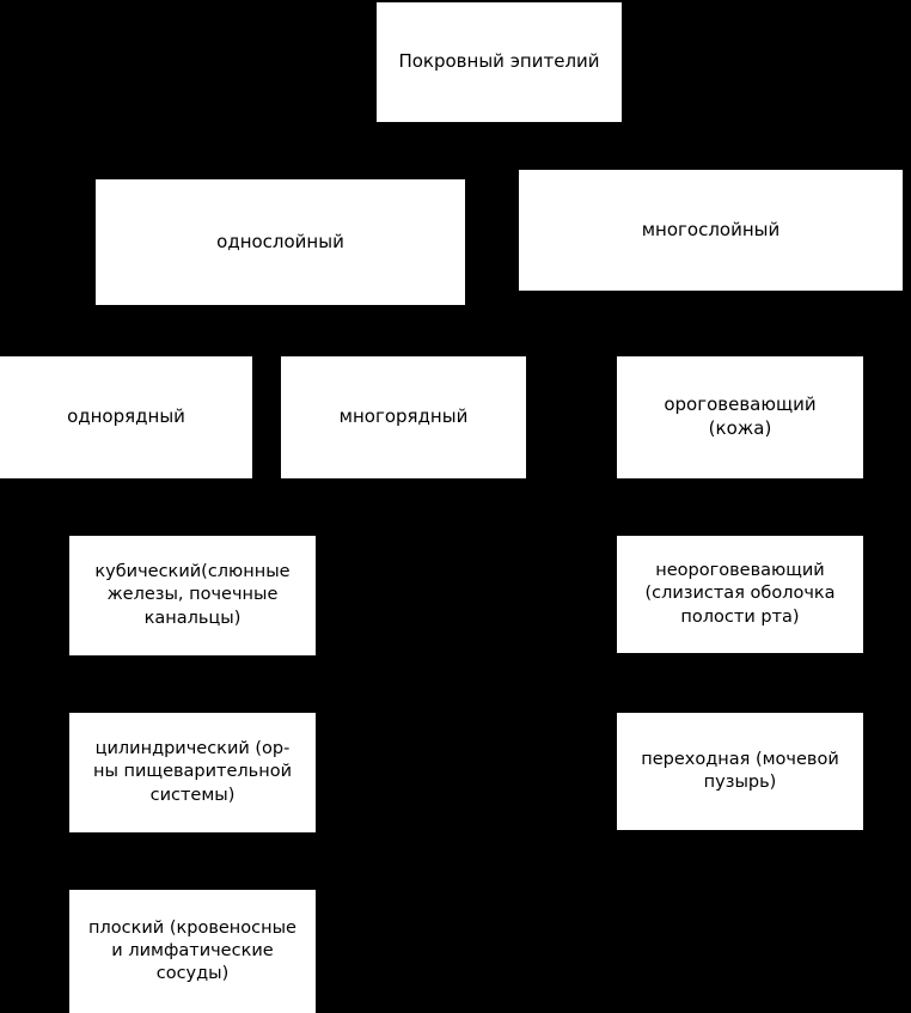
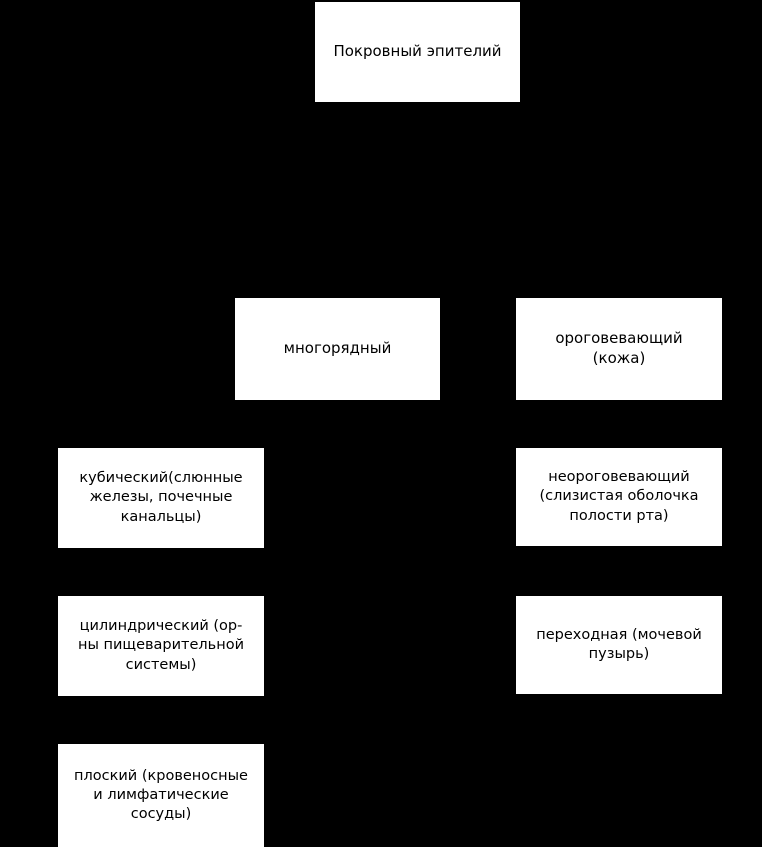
  Покровный эпителий
- однослойный
- многослойный
- однорядный
  многорядный
  ороговевающий
  (кожа)
  кубический(слюнные
  железы, почечные
  канальцы)
  неороговевающий
  (слизистая оболочка
  полости рта)
  цилиндрический (ор-
  ны пищеварительной
  системы)
  переходная (мочевой
  пузырь)
  плоский (кровеносные
  и лимфатические
  сосуды)
